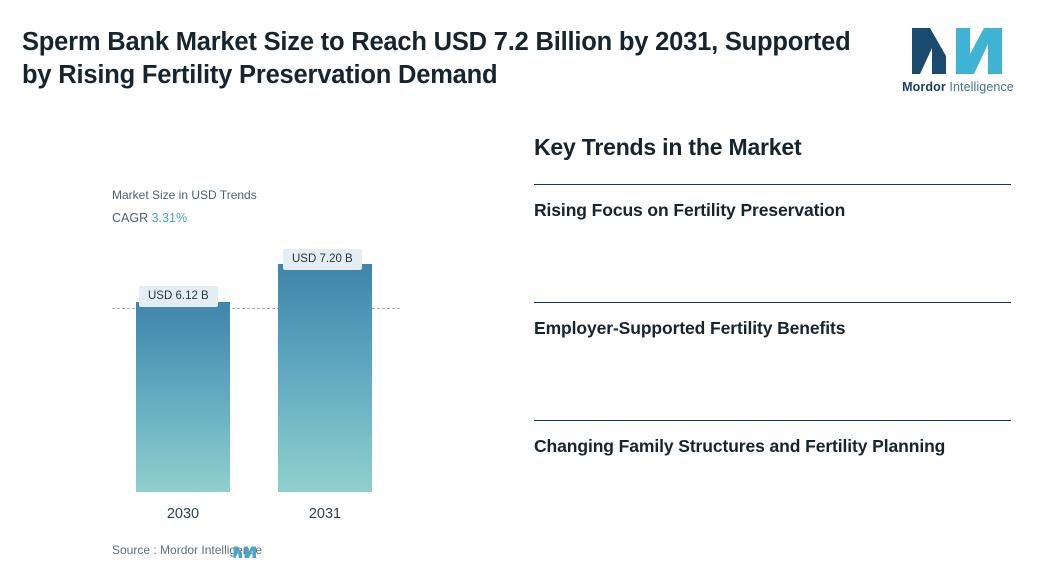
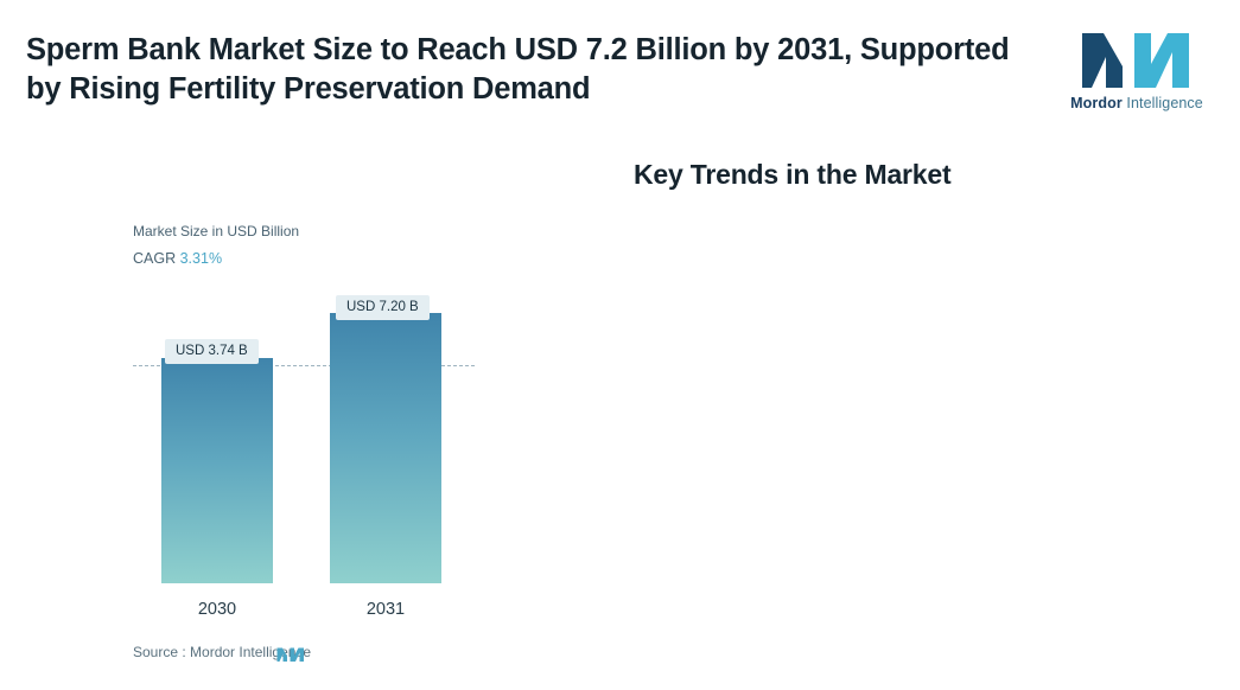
  Sperm Bank Market Size to Reach USD 7.2 Billion by 2031, Supported by Rising Fertility Preservation Demand
  Mordor Intelligence
- Market Size in USD Trends
+ Market Size in USD Billion
  CAGR 3.31%
- USD 6.12 B
+ USD 3.74 B
  USD 7.20 B
  2030
  2031
  Source : Mordor Intellige
  Key Trends in the Market
- Rising Focus on Fertility Preservation
- Employer-Supported Fertility Benefits
- Changing Family Structures and Fertility Planning
